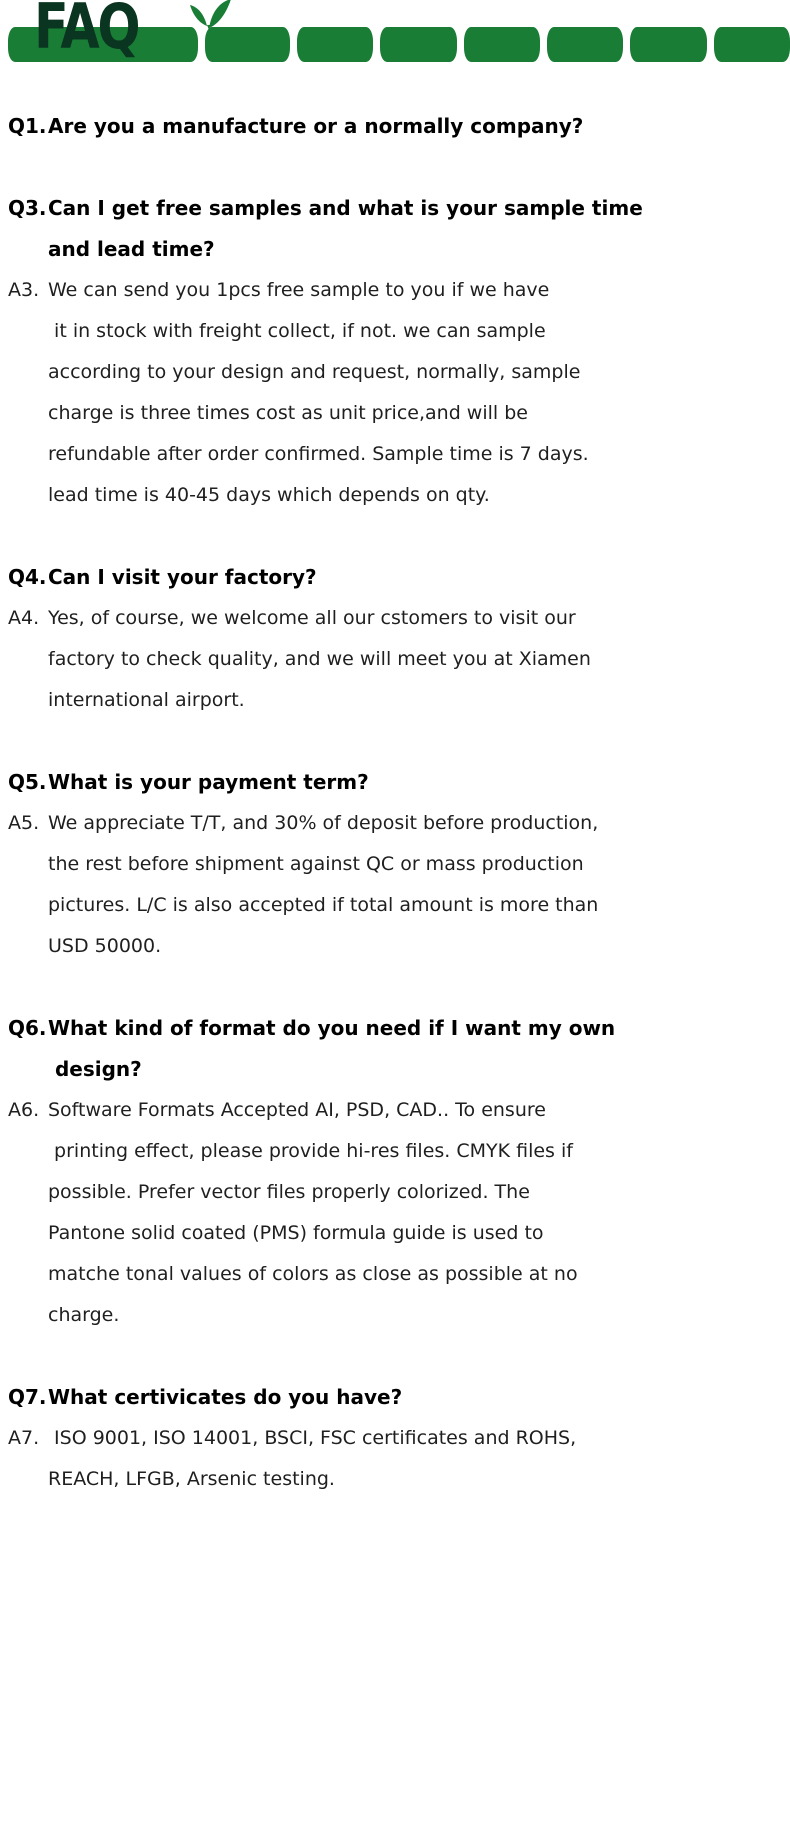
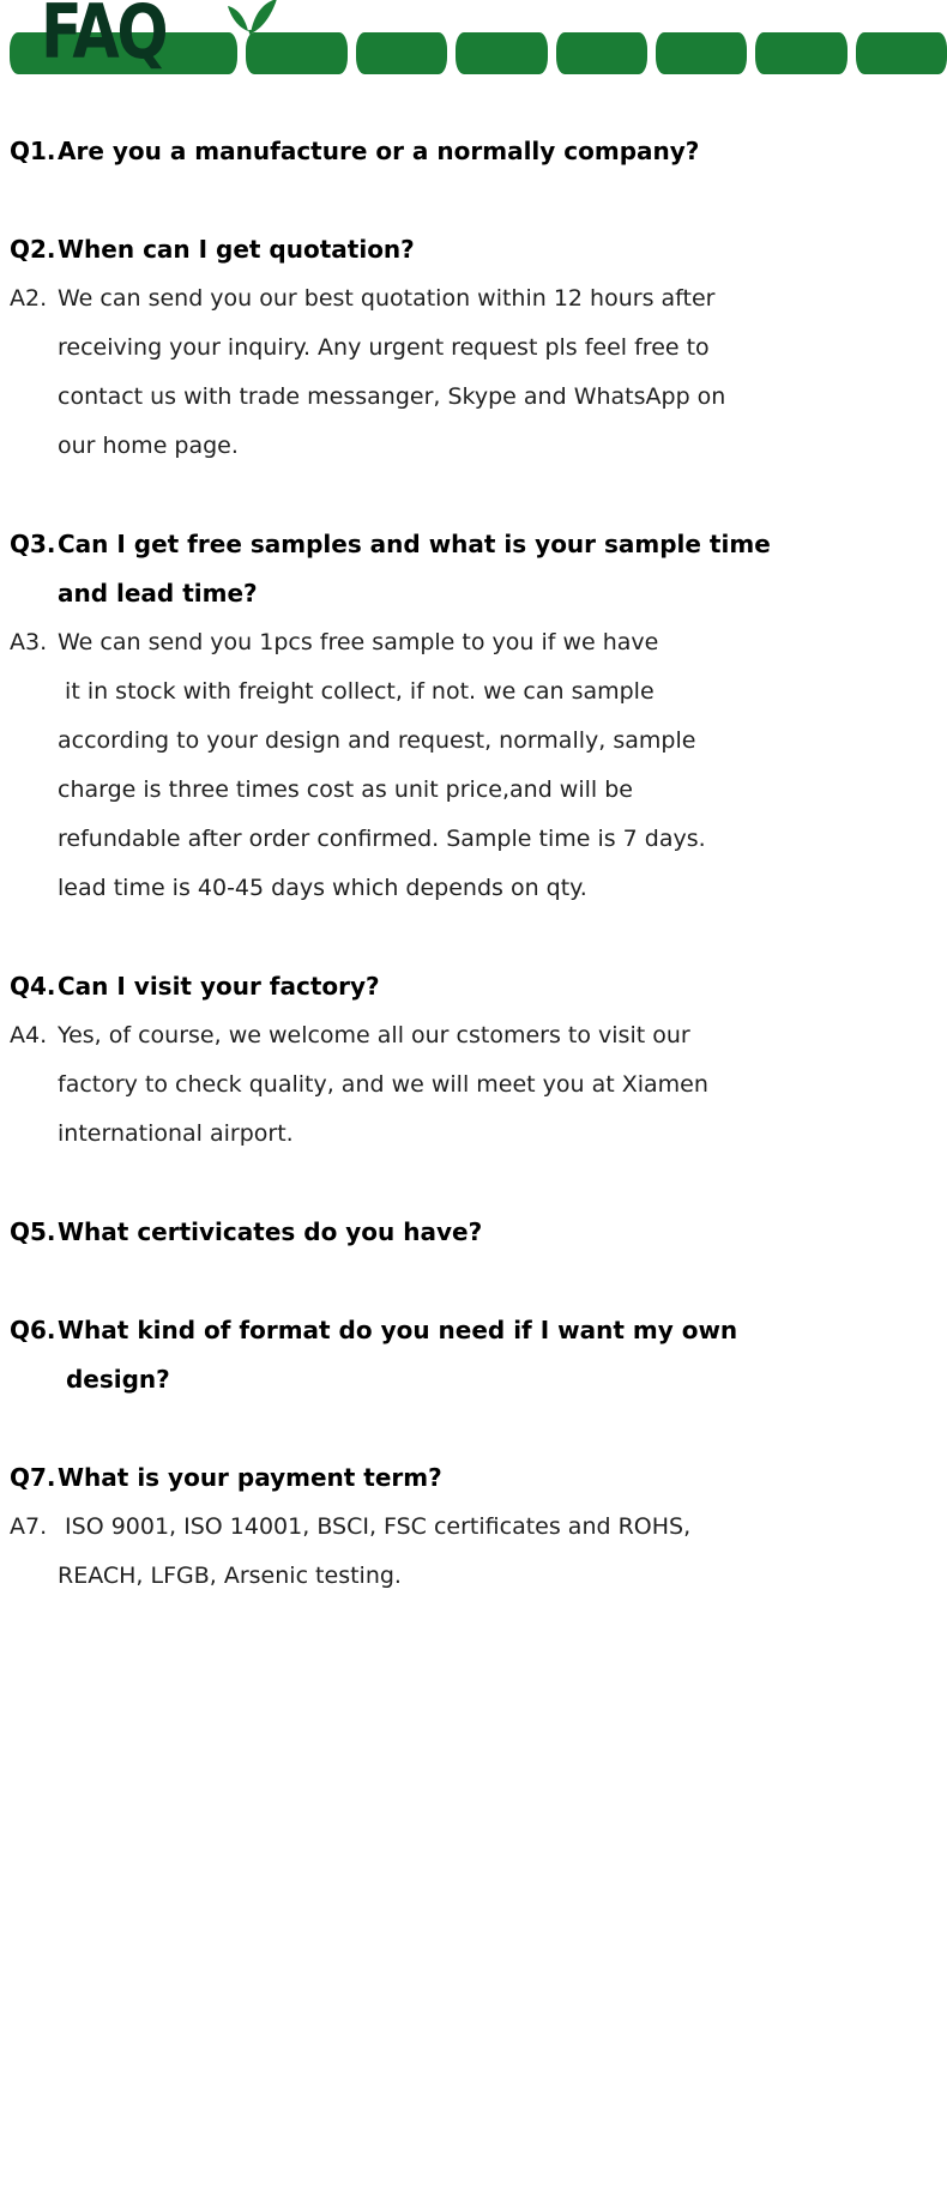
  FAQ
  Q1.
  Are you a manufacture or a normally company?
+ Q2.
+ When can I get quotation?
+ A2.
+ We can send you our best quotation within 12 hours after
+ receiving your inquiry. Any urgent request pls feel free to
+ contact us with trade messanger, Skype and WhatsApp on
+ our home page.
  Q3.
  Can I get free samples and what is your sample time
  and lead time?
  A3.
  We can send you 1pcs free sample to you if we have
  it in stock with freight collect, if not. we can sample
  according to your design and request, normally, sample
  charge is three times cost as unit price,and will be
  refundable after order confirmed. Sample time is 7 days.
  lead time is 40-45 days which depends on qty.
  Q4.
  Can I visit your factory?
  A4.
  Yes, of course, we welcome all our cstomers to visit our
  factory to check quality, and we will meet you at Xiamen
  international airport.
  Q5.
- What is your payment term?
+ What certivicates do you have?
- A5.
- We appreciate T/T, and 30% of deposit before production,
- the rest before shipment against QC or mass production
- pictures. L/C is also accepted if total amount is more than
- USD 50000.
  Q6.
  What kind of format do you need if I want my own
  design?
- A6.
- Software Formats Accepted AI, PSD, CAD.. To ensure
- printing effect, please provide hi-res files. CMYK files if
- possible. Prefer vector files properly colorized. The
- Pantone solid coated (PMS) formula guide is used to
- matche tonal values of colors as close as possible at no
- charge.
  Q7.
- What certivicates do you have?
+ What is your payment term?
  A7.
  ISO 9001, ISO 14001, BSCI, FSC certificates and ROHS,
  REACH, LFGB, Arsenic testing.
